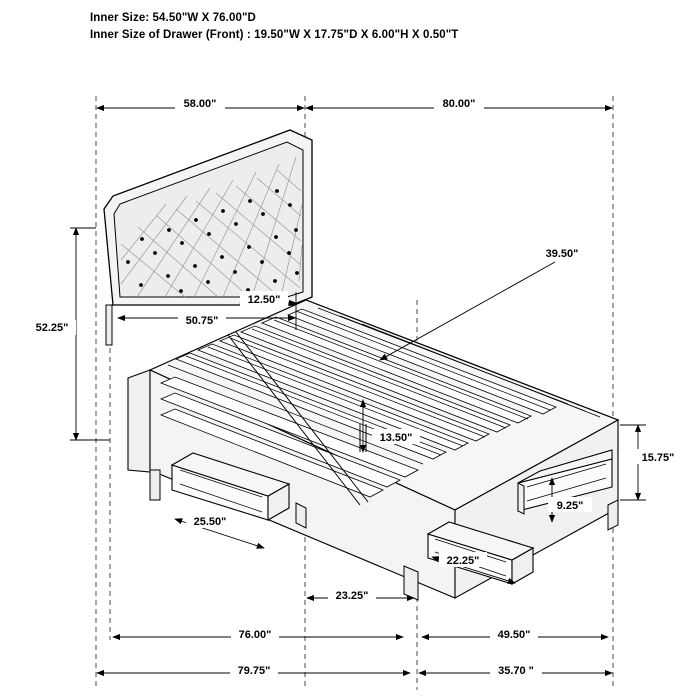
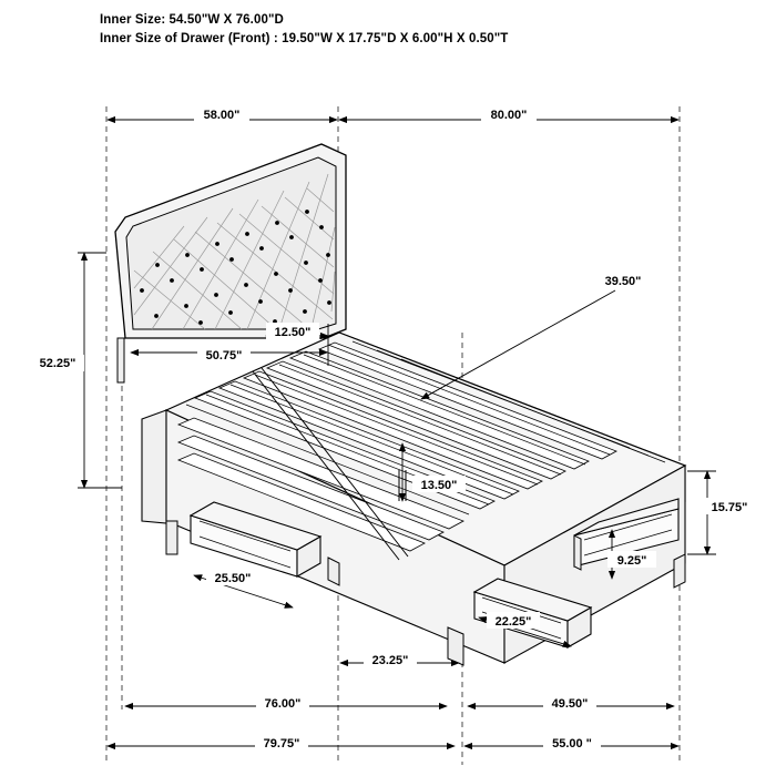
  Inner Size: 54.50"W X 76.00"D
  Inner Size of Drawer (Front) : 19.50"W X 17.75"D X 6.00"H X 0.50"T
  58.00"
  80.00"
  52.25"
  50.75"
  12.50"
  39.50"
  13.50"
  15.75"
  9.25"
  25.50"
  22.25"
  23.25"
  76.00"
  49.50"
  79.75"
- 35.70 "
+ 55.00 "
